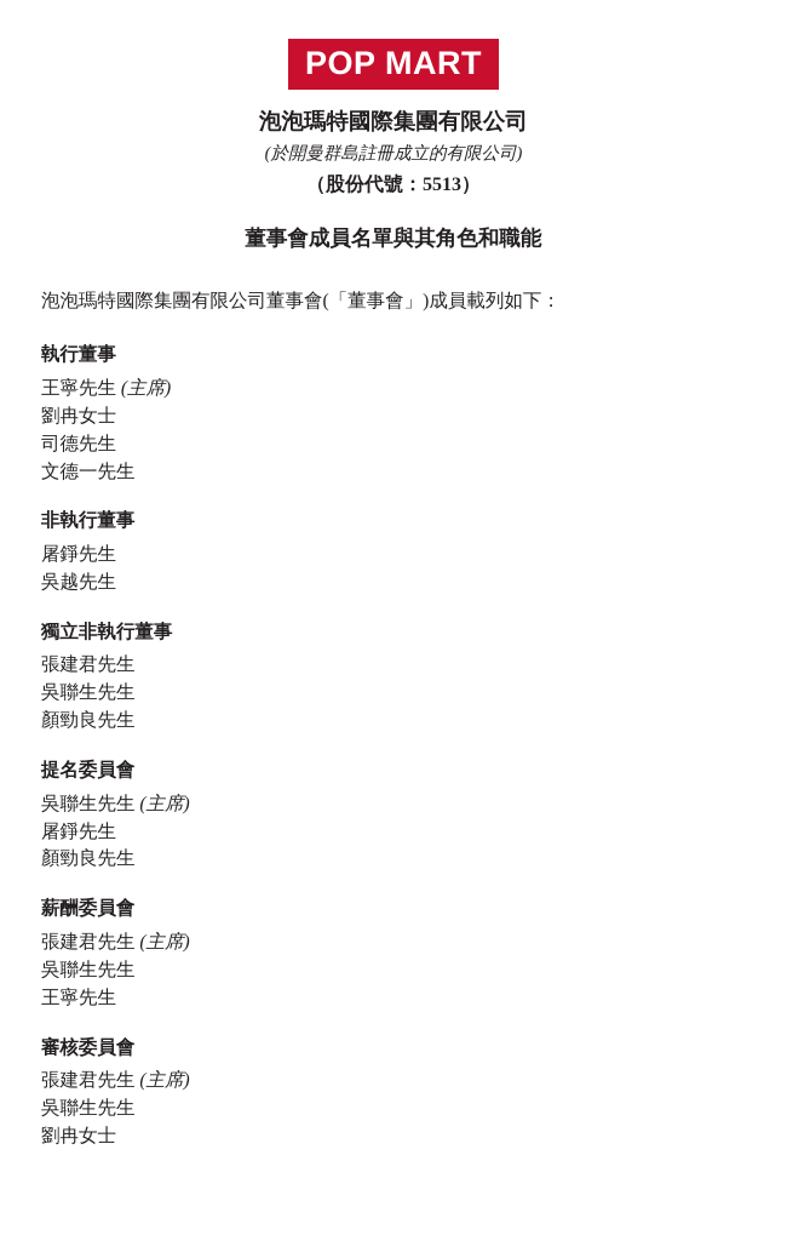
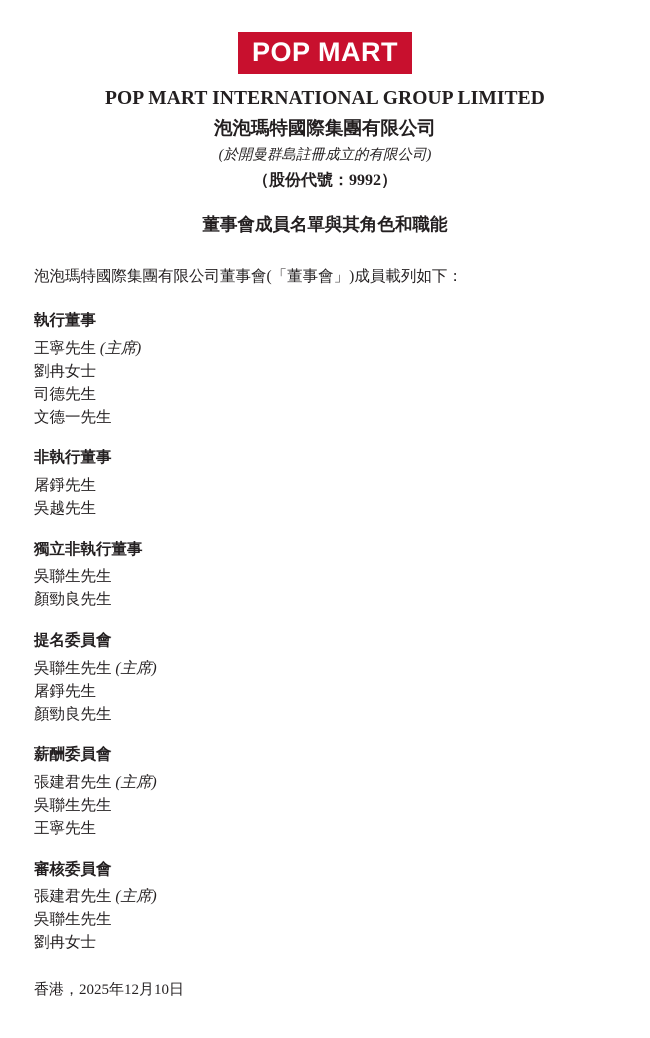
  POP MART
+ POP MART INTERNATIONAL GROUP LIMITED
  泡泡瑪特國際集團有限公司
  (於開曼群島註冊成立的有限公司)
- （股份代號：5513）
+ （股份代號：9992）
  董事會成員名單與其角色和職能
  泡泡瑪特國際集團有限公司董事會(「董事會」)成員載列如下：
  執行董事
  王寧先生 (主席)
  劉冉女士
  司德先生
  文德一先生
  非執行董事
  屠錚先生
  吳越先生
  獨立非執行董事
- 張建君先生
  吳聯生先生
  顏勁良先生
  提名委員會
  吳聯生先生 (主席)
  屠錚先生
  顏勁良先生
  薪酬委員會
  張建君先生 (主席)
  吳聯生先生
  王寧先生
  審核委員會
  張建君先生 (主席)
  吳聯生先生
  劉冉女士
+ 香港，2025年12月10日
